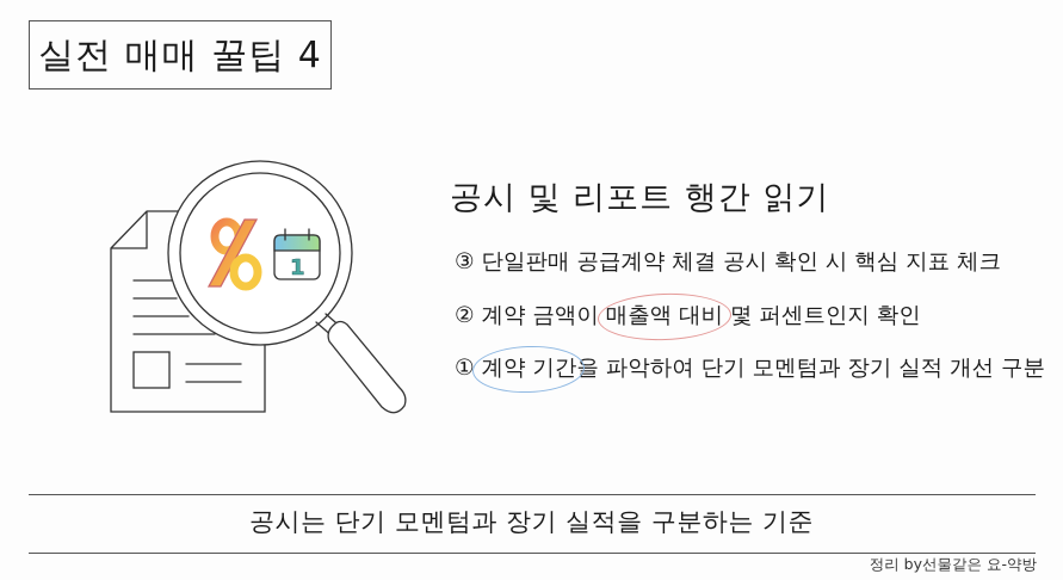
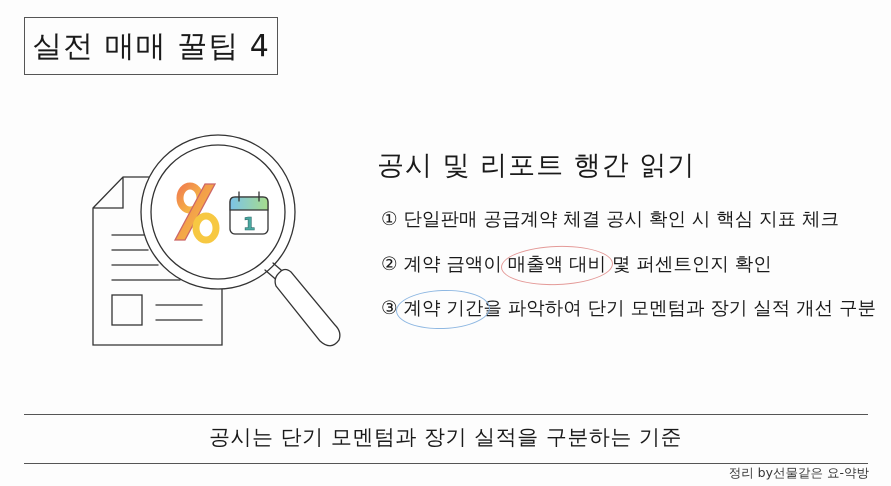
  실전 매매 꿀팁 4
  1
  공시 및 리포트 행간 읽기
- ③ 단일판매 공급계약 체결 공시 확인 시 핵심 지표 체크
+ ① 단일판매 공급계약 체결 공시 확인 시 핵심 지표 체크
  ② 계약 금액이 매출액 대비 몇 퍼센트인지 확인
- ① 계약 기간을 파악하여 단기 모멘텀과 장기 실적 개선 구분
+ ③ 계약 기간을 파악하여 단기 모멘텀과 장기 실적 개선 구분
  공시는 단기 모멘텀과 장기 실적을 구분하는 기준
  정리 by선물같은 요-약방
